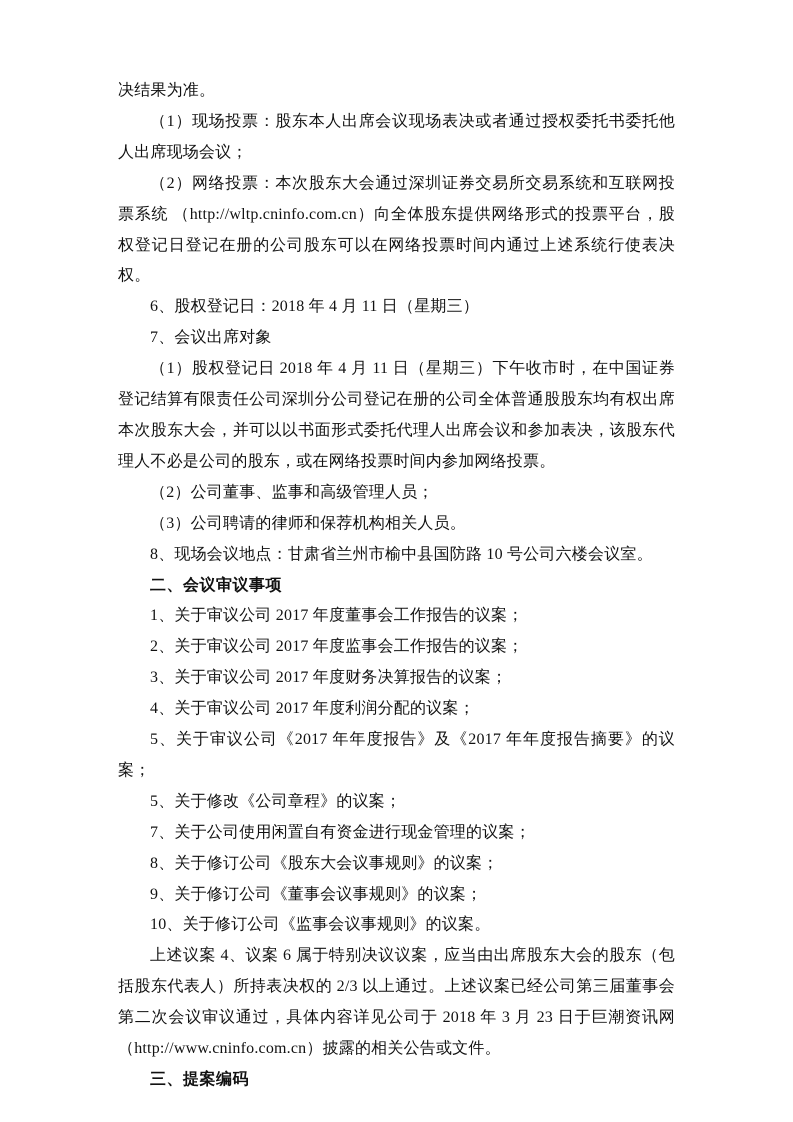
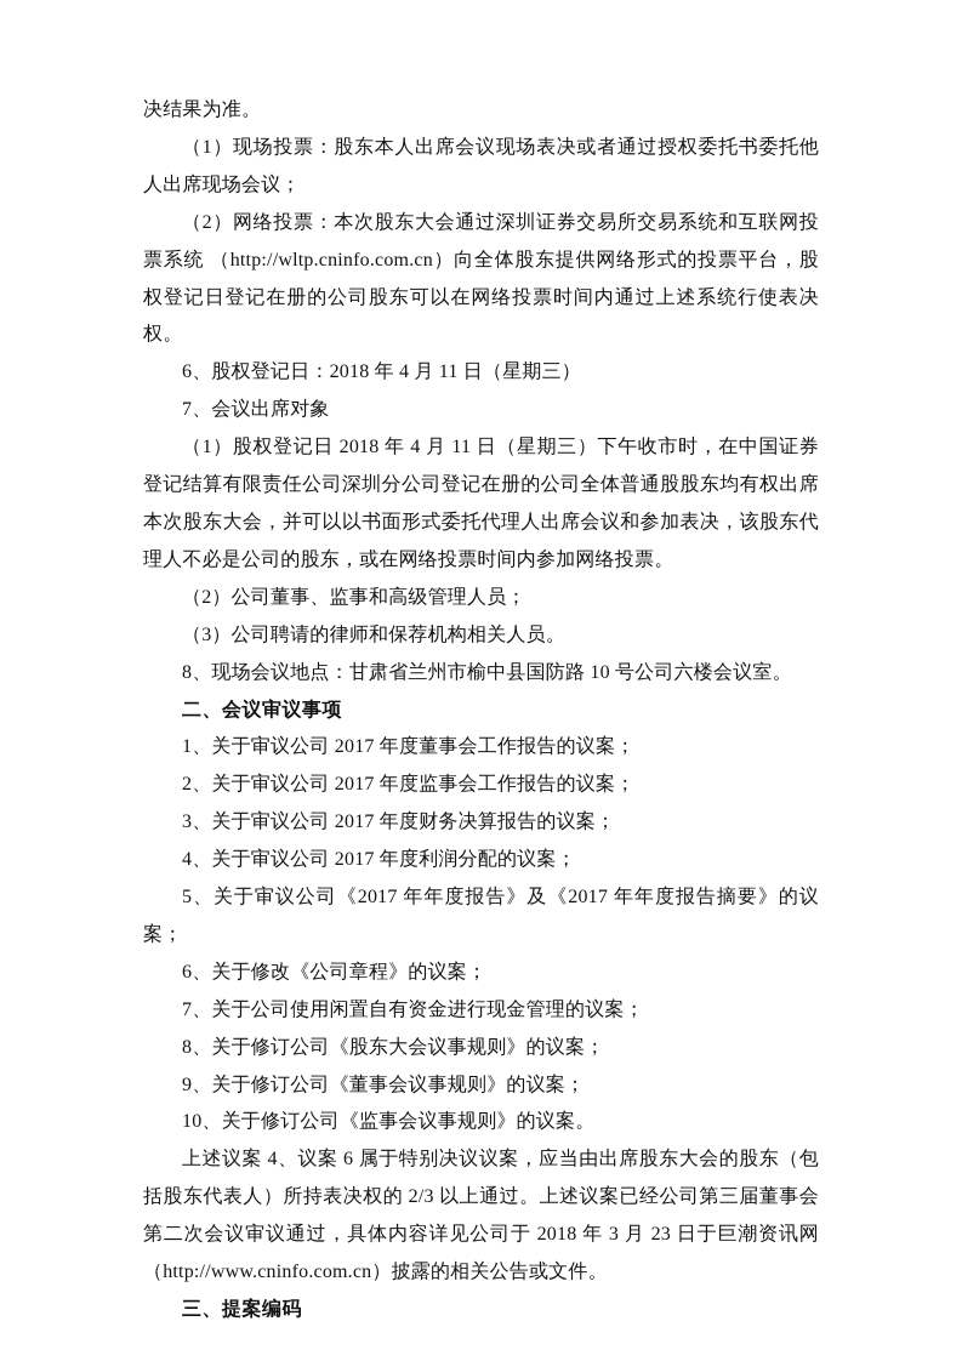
  决结果为准。
  （1）现场投票：股东本人出席会议现场表决或者通过授权委托书委托他人出席现场会议；
  （2）网络投票：本次股东大会通过深圳证券交易所交易系统和互联网投票系统 （http://wltp.cninfo.com.cn）向全体股东提供网络形式的投票平台，股权登记日登记在册的公司股东可以在网络投票时间内通过上述系统行使表决权。
  6、股权登记日：2018 年 4 月 11 日（星期三）
  7、会议出席对象
  （1）股权登记日 2018 年 4 月 11 日（星期三）下午收市时，在中国证券登记结算有限责任公司深圳分公司登记在册的公司全体普通股股东均有权出席本次股东大会，并可以以书面形式委托代理人出席会议和参加表决，该股东代理人不必是公司的股东，或在网络投票时间内参加网络投票。
  （2）公司董事、监事和高级管理人员；
  （3）公司聘请的律师和保荐机构相关人员。
  8、现场会议地点：甘肃省兰州市榆中县国防路 10 号公司六楼会议室。
  二、会议审议事项
  1、关于审议公司 2017 年度董事会工作报告的议案；
  2、关于审议公司 2017 年度监事会工作报告的议案；
  3、关于审议公司 2017 年度财务决算报告的议案；
  4、关于审议公司 2017 年度利润分配的议案；
  5、关于审议公司《2017 年年度报告》及《2017 年年度报告摘要》的议案；
- 5、关于修改《公司章程》的议案；
+ 6、关于修改《公司章程》的议案；
  7、关于公司使用闲置自有资金进行现金管理的议案；
  8、关于修订公司《股东大会议事规则》的议案；
  9、关于修订公司《董事会议事规则》的议案；
  10、关于修订公司《监事会议事规则》的议案。
  上述议案 4、议案 6 属于特别决议议案，应当由出席股东大会的股东（包括股东代表人）所持表决权的 2/3 以上通过。上述议案已经公司第三届董事会第二次会议审议通过，具体内容详见公司于 2018 年 3 月 23 日于巨潮资讯网（http://www.cninfo.com.cn）披露的相关公告或文件。
  三、提案编码
